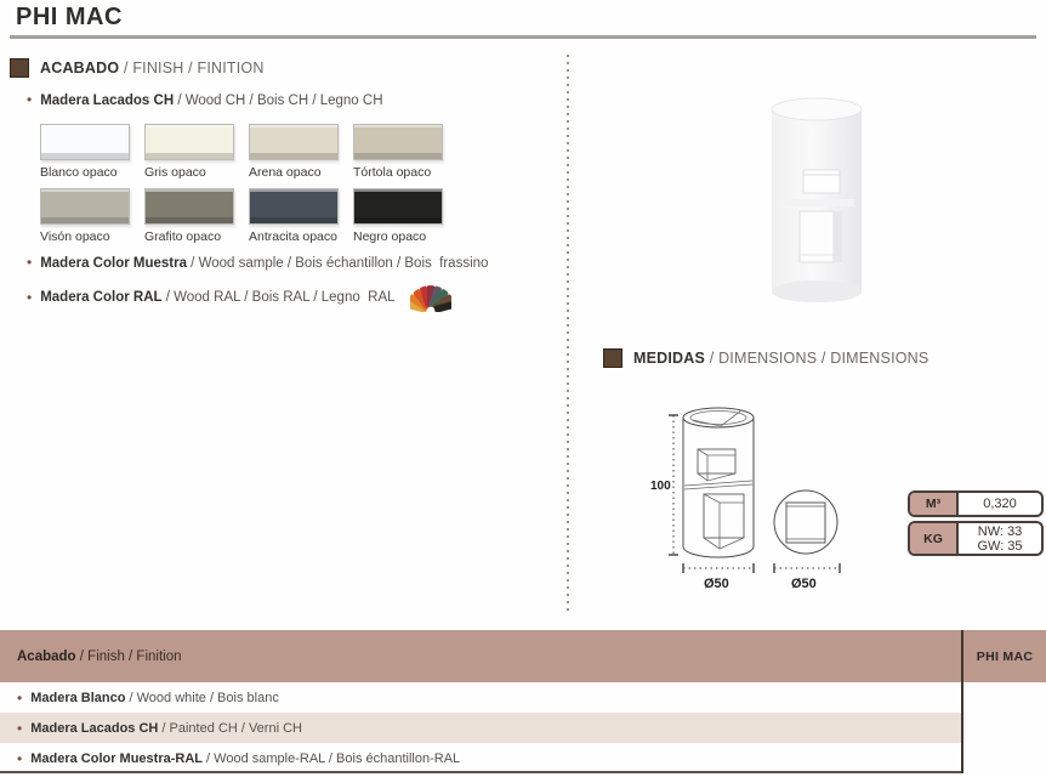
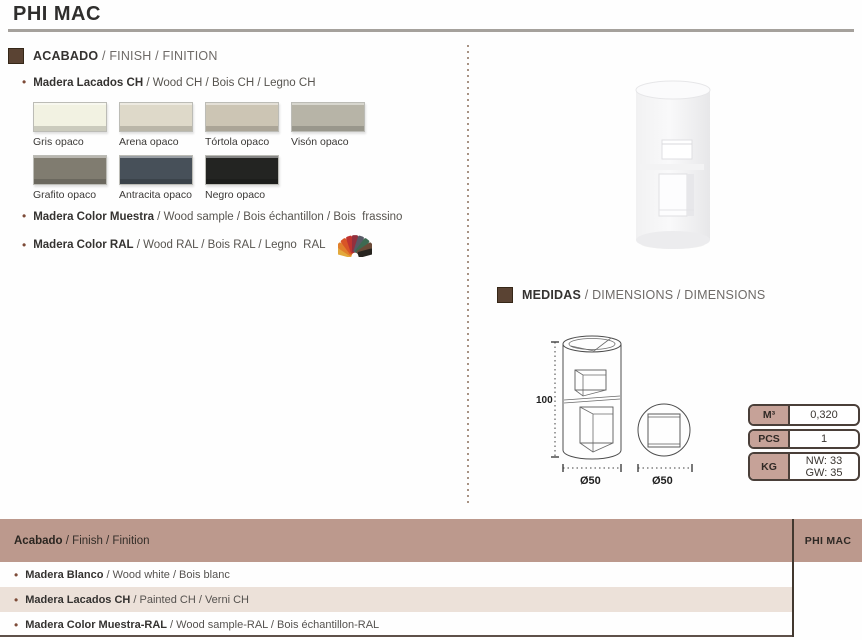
  PHI MAC
  ACABADO / FINISH / FINITION
  Madera Lacados CH / Wood CH / Bois CH / Legno CH
- Blanco opaco
  Gris opaco
  Arena opaco
  Tórtola opaco
  Visón opaco
  Grafito opaco
  Antracita opaco
  Negro opaco
  Madera Color Muestra / Wood sample / Bois échantillon / Bois frassino
  Madera Color RAL
  / Wood RAL / Bois RAL / Legno RAL
  MEDIDAS / DIMENSIONS / DIMENSIONS
  100
  Ø50
  Ø50
  M³
  0,320
+ PCS
+ 1
  KG
  NW: 33
  GW: 35
  Acabado
  / Finish / Finition
  PHI MAC
  Madera Blanco
  / Wood white / Bois blanc
  Madera Lacados CH
  / Painted CH / Verni CH
  Madera Color Muestra-RAL
  / Wood sample-RAL / Bois échantillon-RAL
